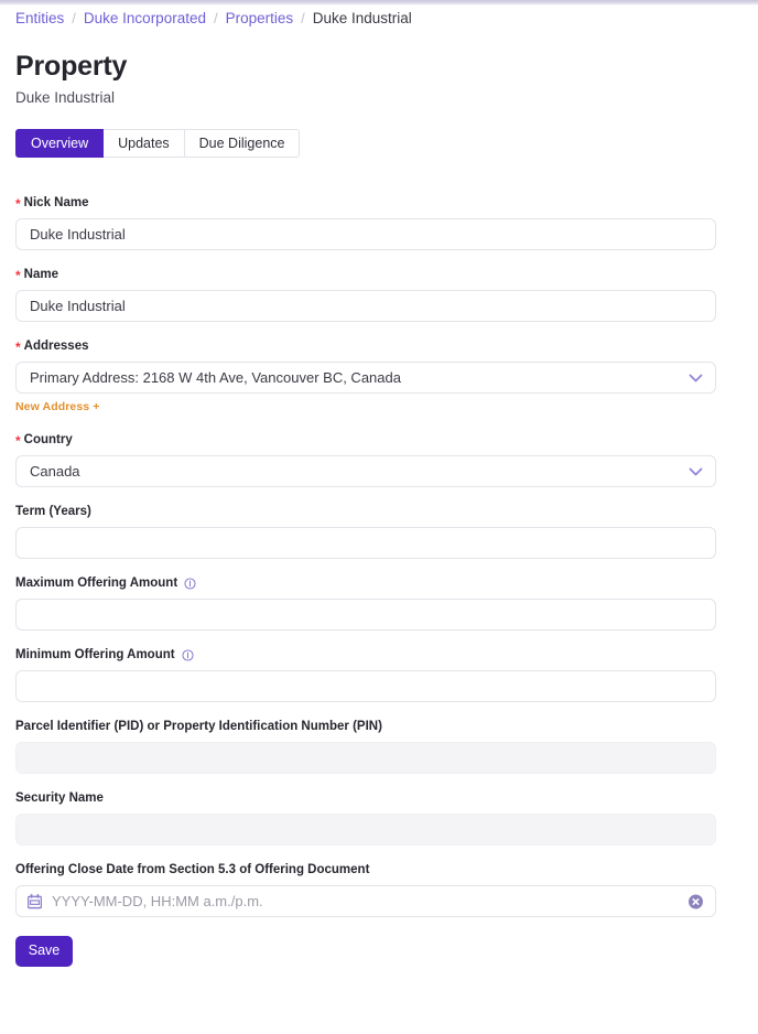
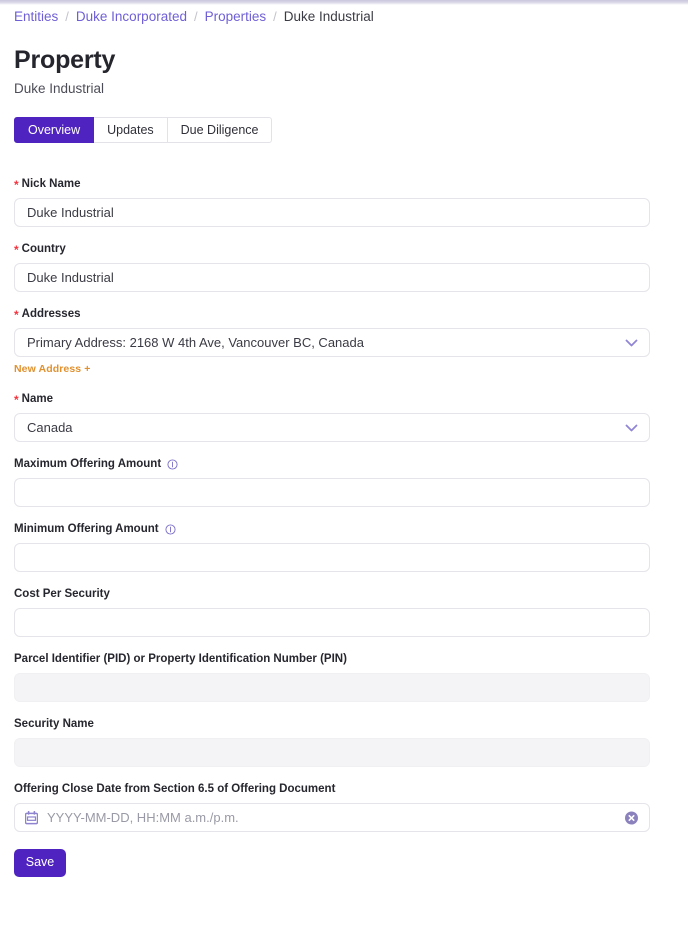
  Entities
  /
  Duke Incorporated
  /
  Properties
  /
  Duke Industrial
  Property
  Duke Industrial
  Overview
  Updates
  Due Diligence
  *
  Nick Name
  Duke Industrial
  *
- Name
+ Country
  Duke Industrial
  *
  Addresses
  Primary Address: 2168 W 4th Ave, Vancouver BC, Canada
  New Address +
  *
- Country
+ Name
  Canada
- Term (Years)
  Maximum Offering Amount
  Minimum Offering Amount
+ Cost Per Security
  Parcel Identifier (PID) or Property Identification Number (PIN)
  Security Name
- Offering Close Date from Section 5.3 of Offering Document
+ Offering Close Date from Section 6.5 of Offering Document
  YYYY-MM-DD, HH:MM a.m./p.m.
  Save
